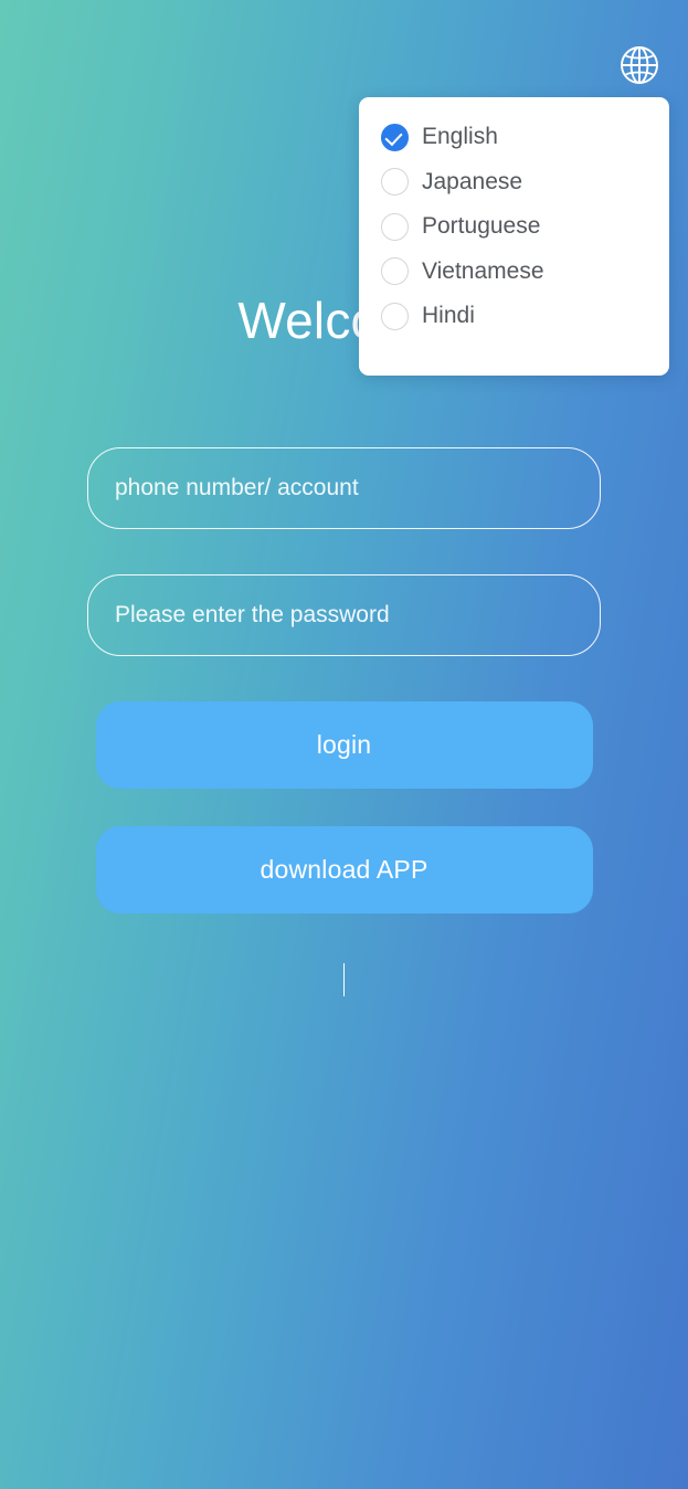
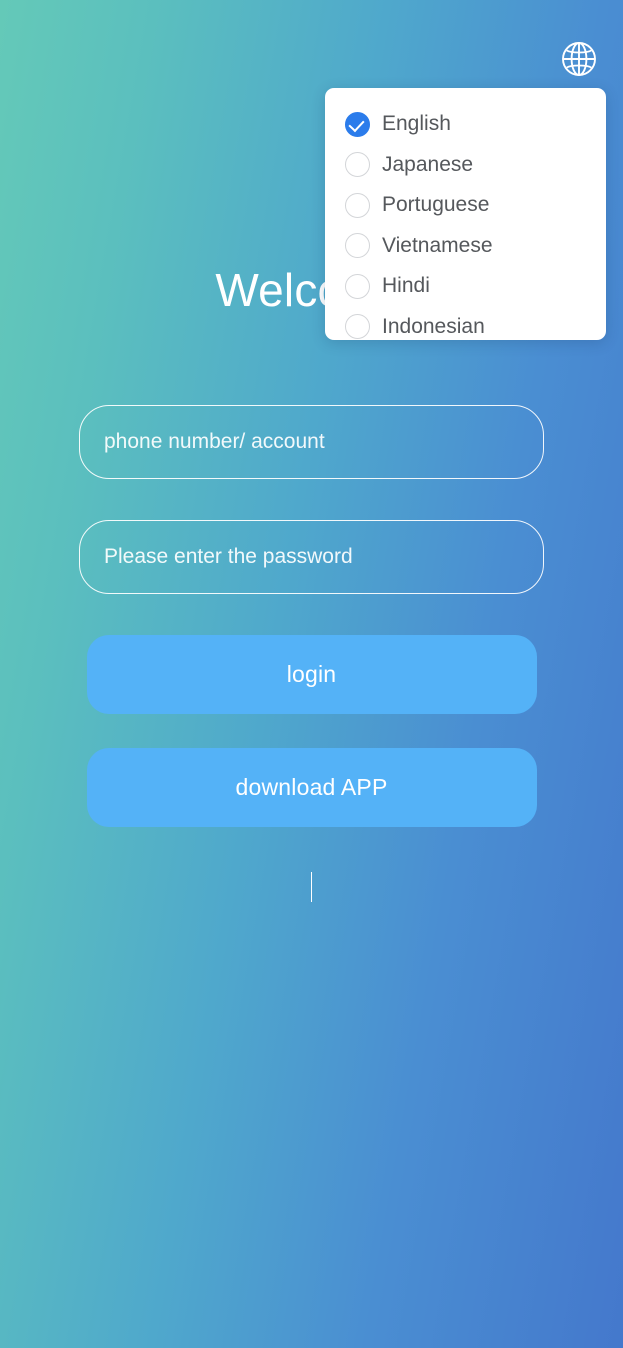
  English
  Japanese
  Portuguese
  Vietnamese
  Hindi
+ Indonesian
  phone number/ account
  Please enter the password
  login
  download APP
